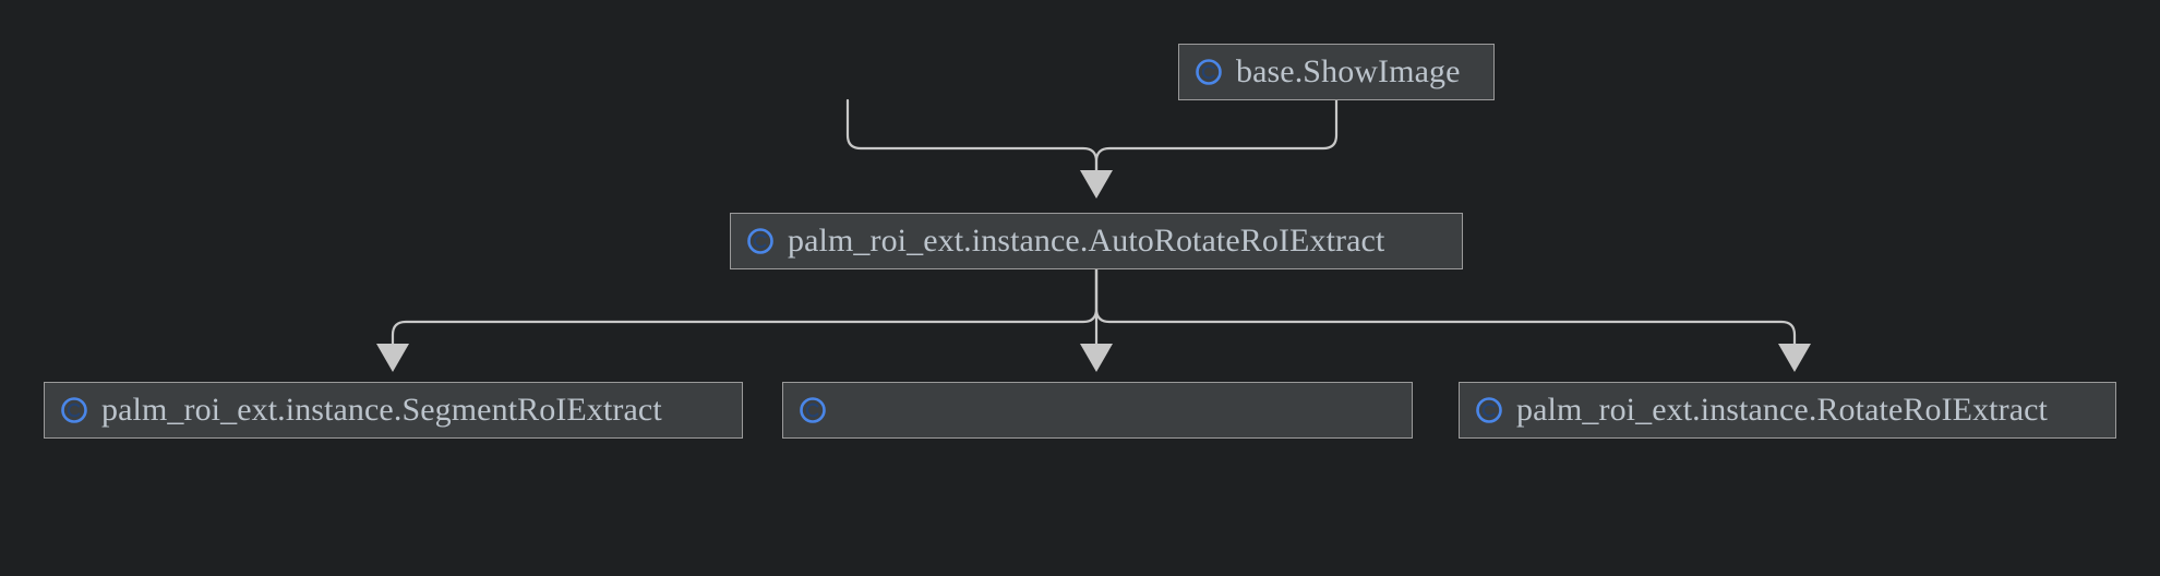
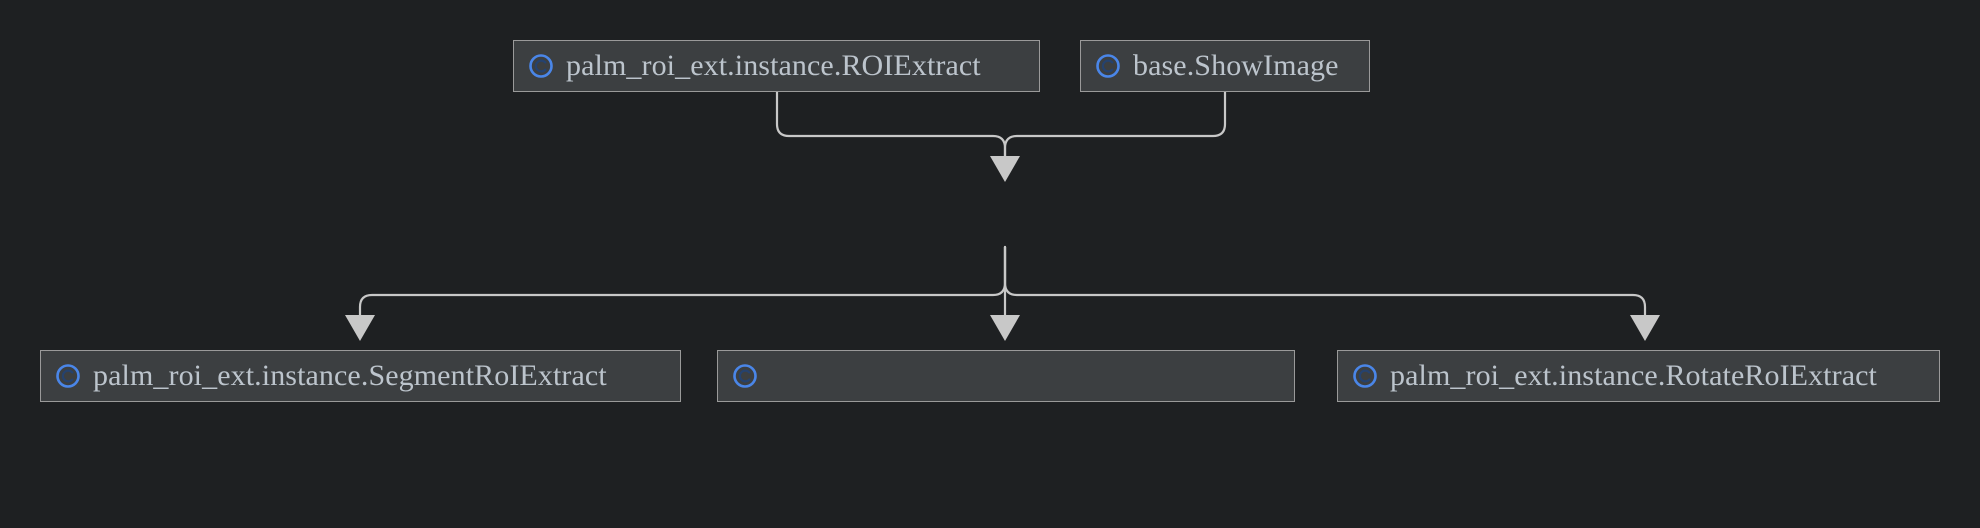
+ palm_roi_ext.instance.ROIExtract
  base.ShowImage
- palm_roi_ext.instance.AutoRotateRoIExtract
  palm_roi_ext.instance.SegmentRoIExtract
  palm_roi_ext.instance.RotateRoIExtract
